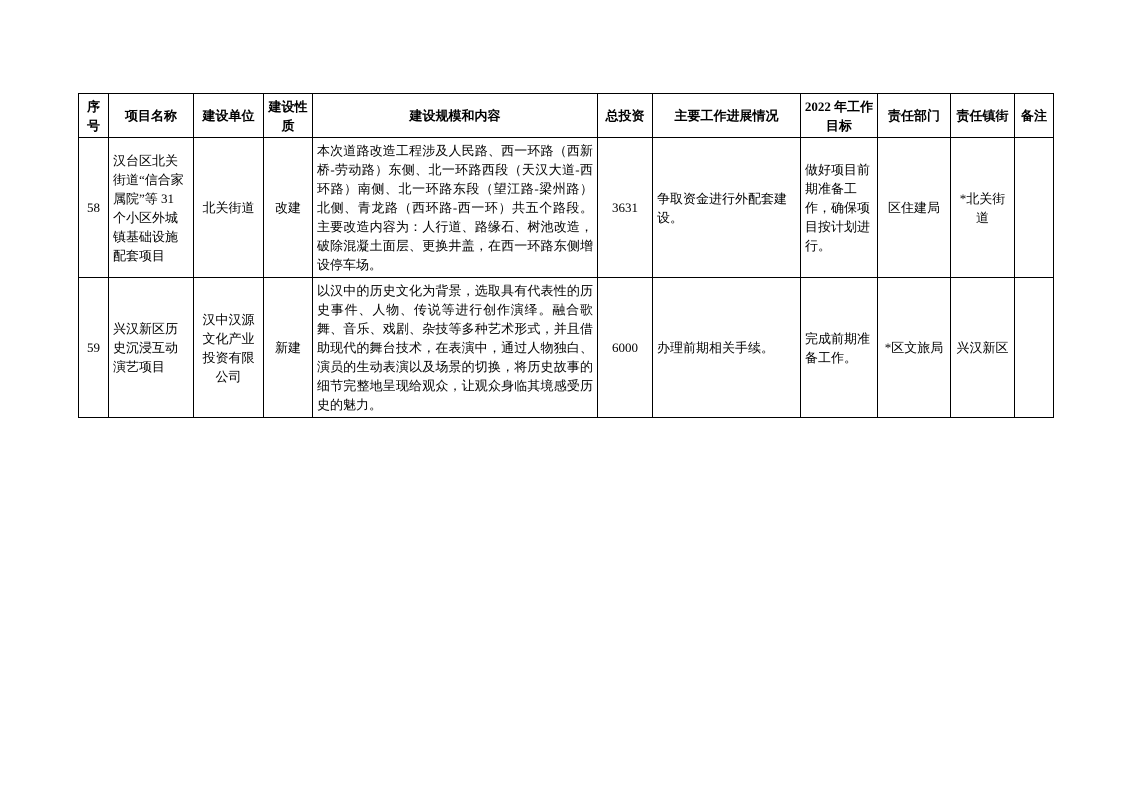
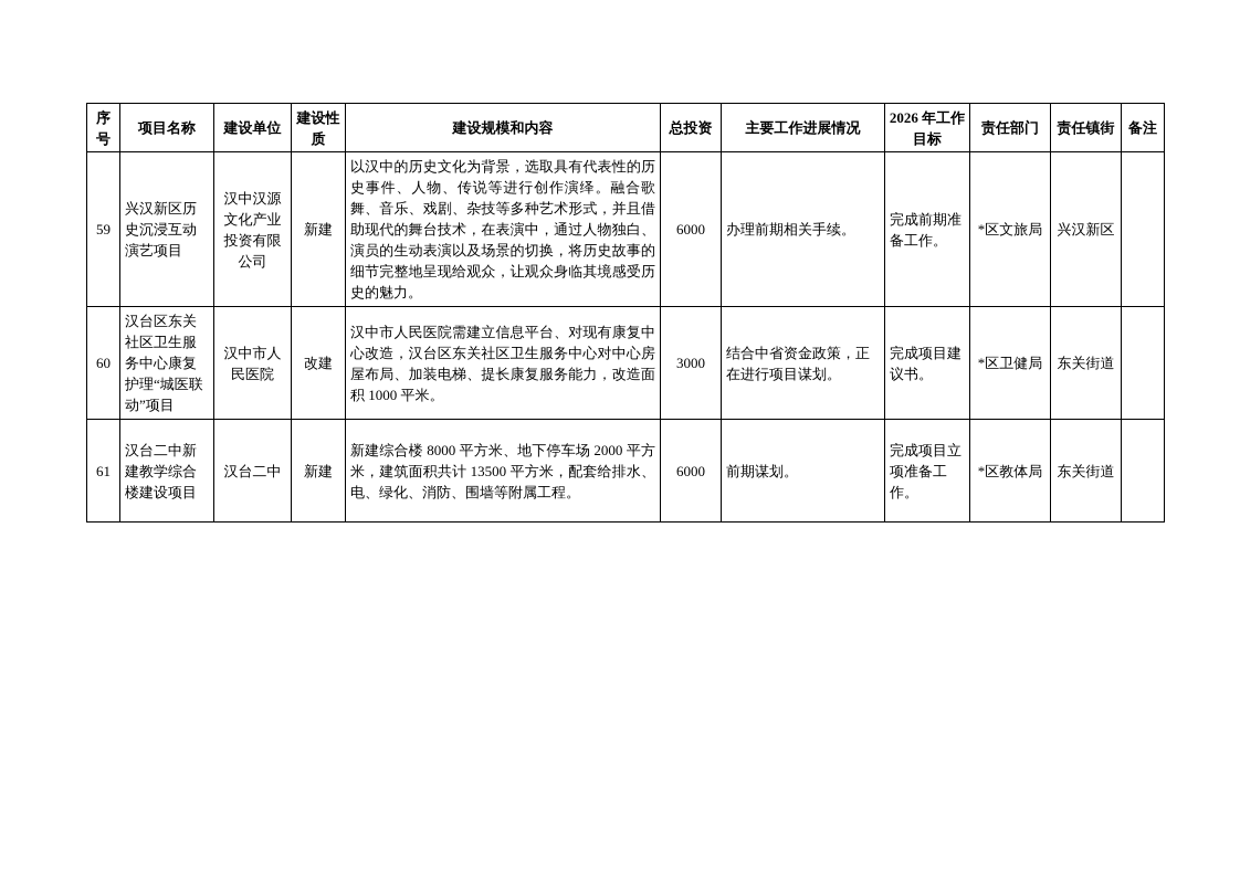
- 序号	项目名称	建设单位	建设性质	建设规模和内容	总投资	主要工作进展情况	2022 年工作目标	责任部门	责任镇街	备注
+ 序号	项目名称	建设单位	建设性质	建设规模和内容	总投资	主要工作进展情况	2026 年工作目标	责任部门	责任镇街	备注
- 58	汉台区北关街道“信合家属院”等 31 个小区外城镇基础设施配套项目	北关街道	改建	本次道路改造工程涉及人民路、西一环路（西新桥-劳动路）东侧、北一环路西段（天汉大道-西环路）南侧、北一环路东段（望江路-梁州路）北侧、青龙路（西环路-西一环）共五个路段。主要改造内容为：人行道、路缘石、树池改造，破除混凝土面层、更换井盖，在西一环路东侧增设停车场。	3631	争取资金进行外配套建设。	做好项目前期准备工作，确保项目按计划进行。	区住建局	*北关街道
  59	兴汉新区历史沉浸互动演艺项目	汉中汉源文化产业投资有限公司	新建	以汉中的历史文化为背景，选取具有代表性的历史事件、人物、传说等进行创作演绎。融合歌舞、音乐、戏剧、杂技等多种艺术形式，并且借助现代的舞台技术，在表演中，通过人物独白、演员的生动表演以及场景的切换，将历史故事的细节完整地呈现给观众，让观众身临其境感受历史的魅力。	6000	办理前期相关手续。	完成前期准备工作。	*区文旅局	兴汉新区
+ 60	汉台区东关社区卫生服务中心康复护理“城医联动”项目	汉中市人民医院	改建	汉中市人民医院需建立信息平台、对现有康复中心改造，汉台区东关社区卫生服务中心对中心房屋布局、加装电梯、提长康复服务能力，改造面积 1000 平米。	3000	结合中省资金政策，正在进行项目谋划。	完成项目建议书。	*区卫健局	东关街道
+ 61	汉台二中新建教学综合楼建设项目	汉台二中	新建	新建综合楼 8000 平方米、地下停车场 2000 平方米，建筑面积共计 13500 平方米，配套给排水、电、绿化、消防、围墙等附属工程。	6000	前期谋划。	完成项目立项准备工作。	*区教体局	东关街道
